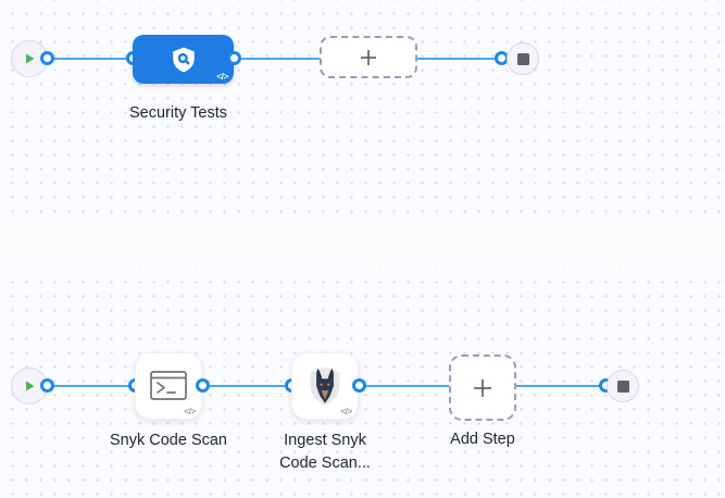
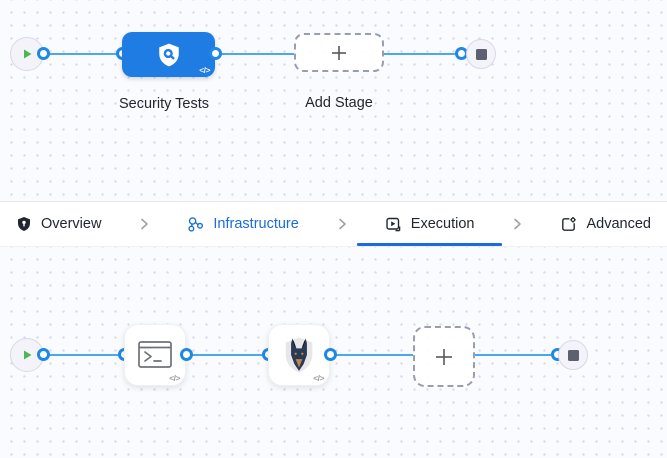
  </>
  Security Tests
+ Add Stage
+ Overview
+ Infrastructure
+ Execution
+ Advanced
  </>
  </>
- Snyk Code Scan
- Ingest Snyk Code Scan...
- Add Step
